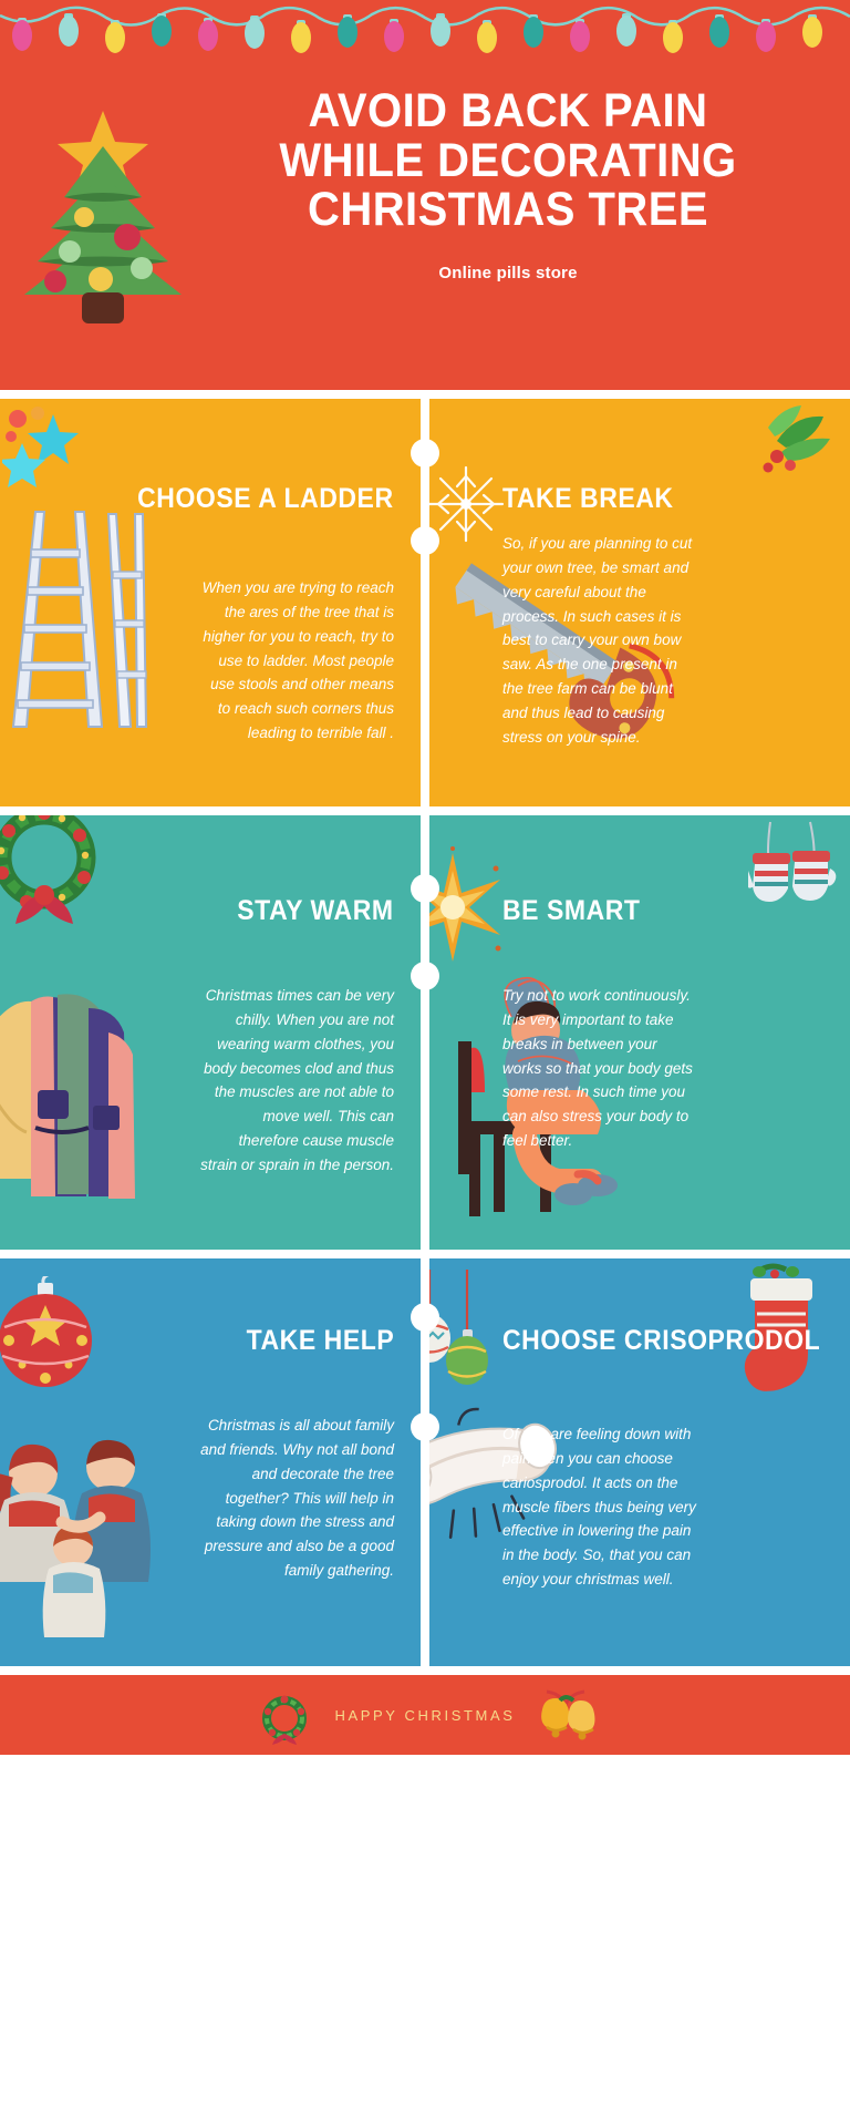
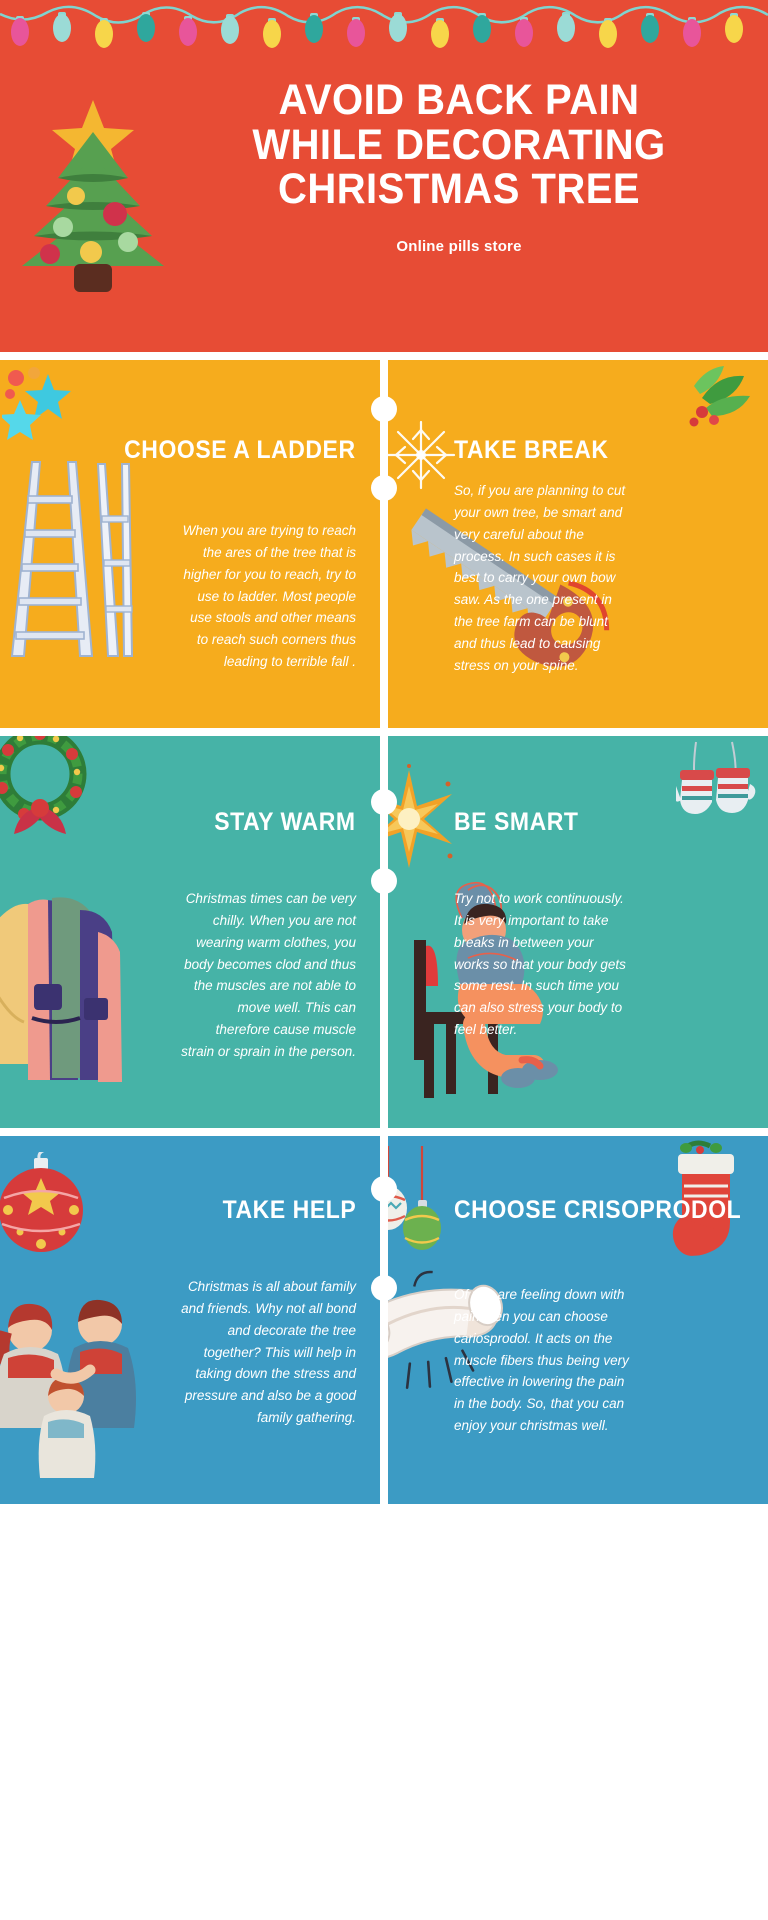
  AVOID BACK PAIN
  WHILE DECORATING
  CHRISTMAS TREE
  Online pills store
  CHOOSE A LADDER
  When you are trying to reach the ares of the tree that is higher for you to reach, try to use to ladder. Most people use stools and other means to reach such corners thus leading to terrible fall .
  TAKE BREAK
  So, if you are planning to cut your own tree, be smart and very careful about the process. In such cases it is best to carry your own bow saw. As the one present in the tree farm can be blunt and thus lead to causing stress on your spine.
  STAY WARM
  Christmas times can be very chilly. When you are not wearing warm clothes, you body becomes clod and thus the muscles are not able to move well. This can therefore cause muscle strain or sprain in the person.
  BE SMART
  Try not to work continuously. It is very important to take breaks in between your works so that your body gets some rest. In such time you can also stress your body to feel better.
  TAKE HELP
  Christmas is all about family and friends. Why not all bond and decorate the tree together? This will help in taking down the stress and pressure and also be a good family gathering.
  CHOOSE CRISOPRODOL
  Of you are feeling down with pain then you can choose cariosprodol. It acts on the muscle fibers thus being very effective in lowering the pain in the body. So, that you can enjoy your christmas well.
- HAPPY CHRISTMAS
